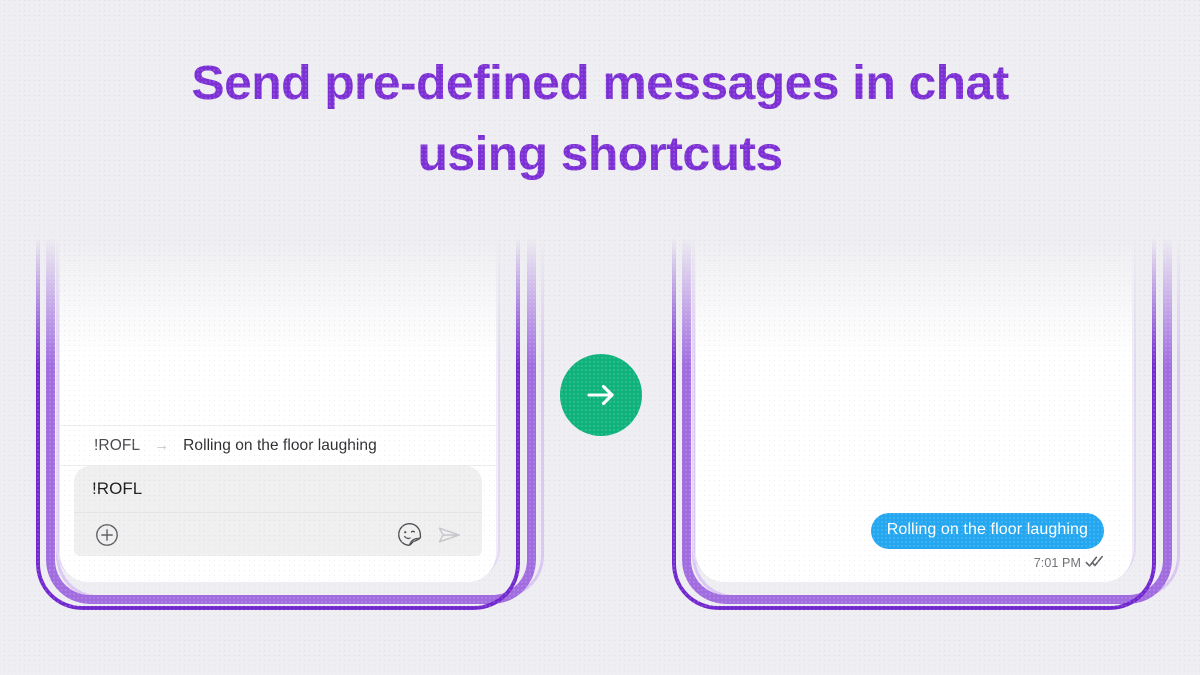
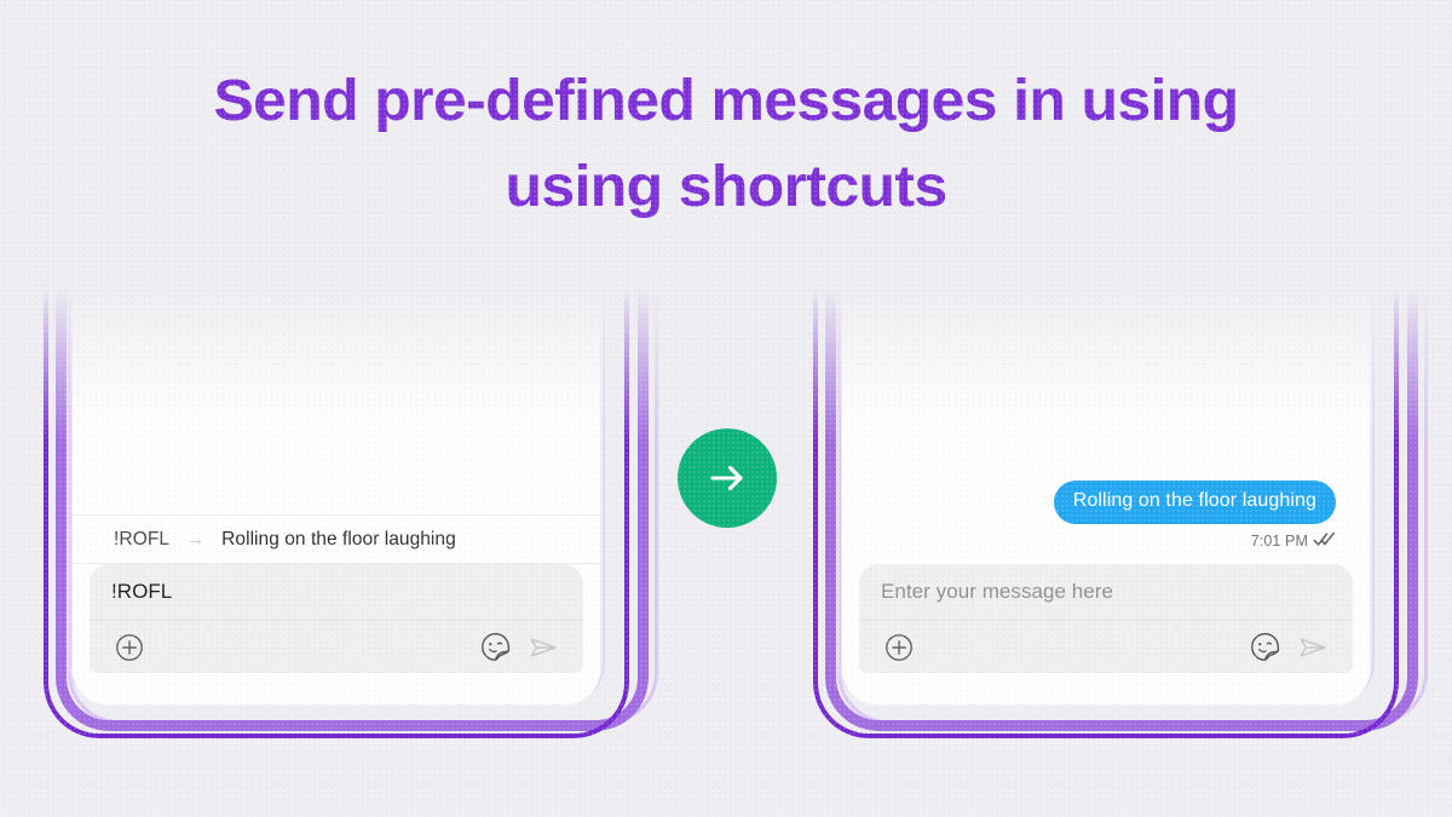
- Send pre-defined messages in chat
+ Send pre-defined messages in using
  using shortcuts
  !ROFL
  →
  Rolling on the floor laughing
  !ROFL
  Rolling on the floor laughing
  7:01 PM
+ Enter your message here
